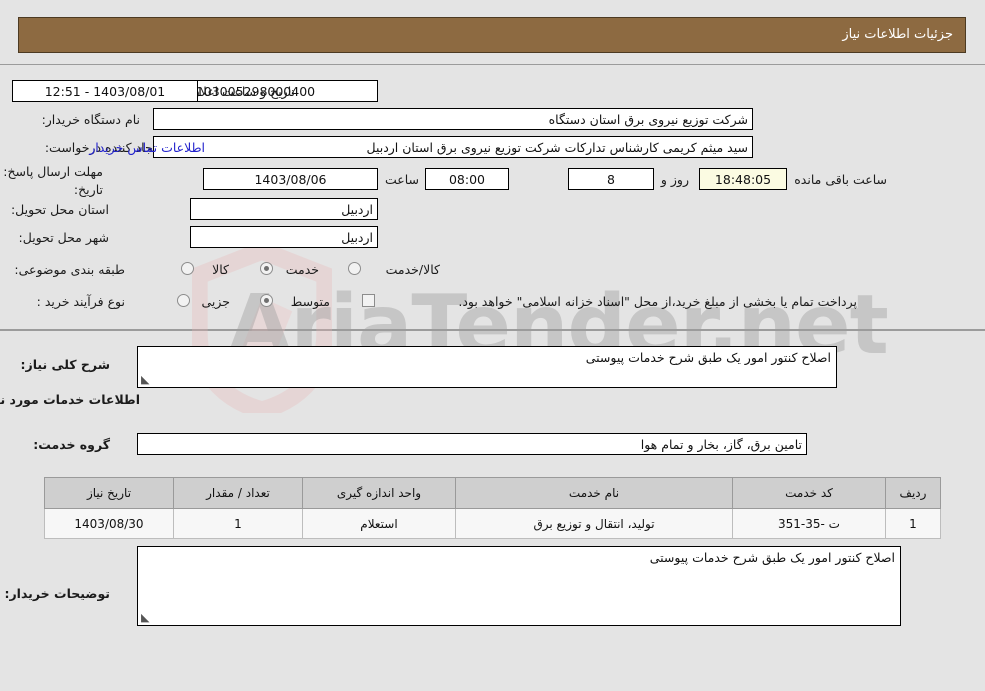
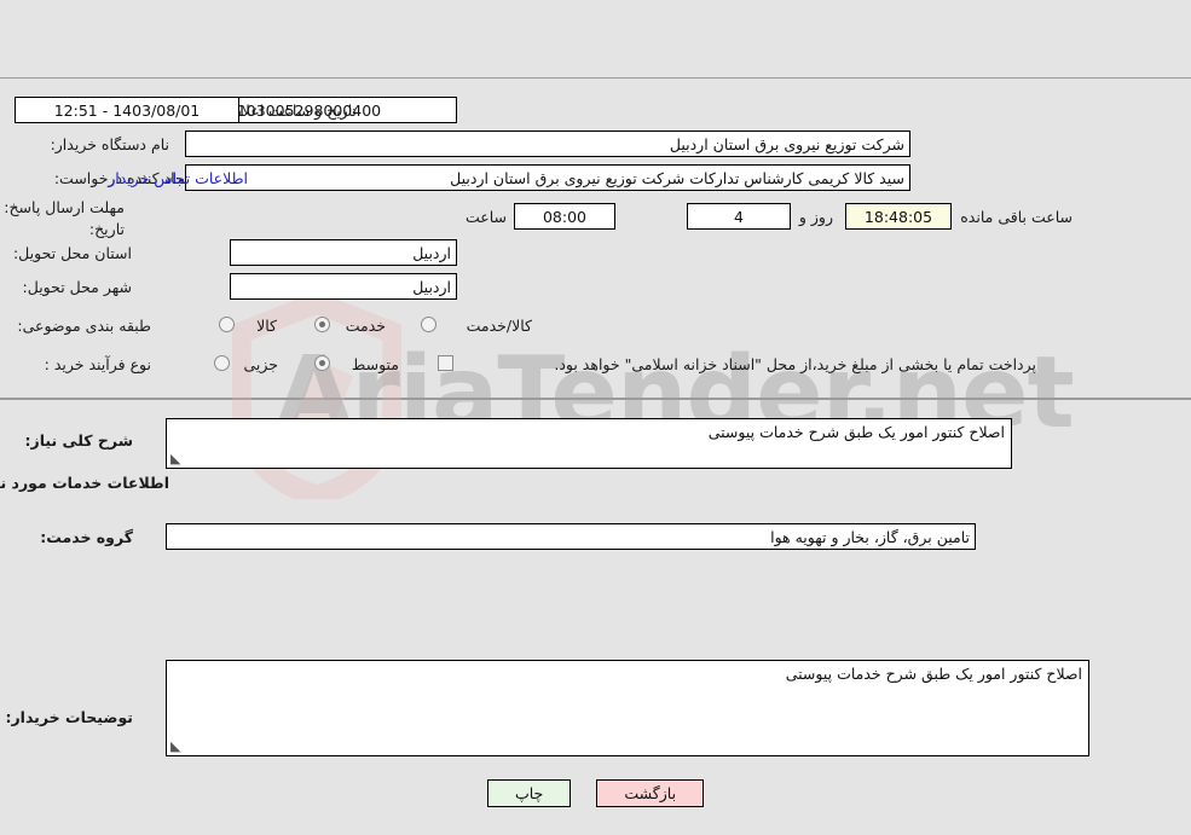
  AriaTender.net
- جزئیات اطلاعات نیاز
  103005298000400
  1403/08/01 - 12:51
  نام دستگاه خریدار:
- شرکت توزیع نیروی برق استان دستگاه
+ شرکت توزیع نیروی برق استان اردبیل
  جاد کننده درخواست:
- سید میثم کریمی کارشناس تدارکات شرکت توزیع نیروی برق استان اردبیل
+ سید کالا کریمی کارشناس تدارکات شرکت توزیع نیروی برق استان اردبیل
  اطلاعات تماس خریدار
  مهلت ارسال پاسخ:
  تاریخ:
- 1403/08/06
  ساعت
  08:00
- 8
+ 4
  روز و
  18:48:05
  ساعت باقی مانده
  استان محل تحویل:
  اردبیل
  شهر محل تحویل:
  اردبیل
  طبقه بندی موضوعی:
  کالا
  خدمت
  کالا/خدمت
  نوع فرآیند خرید :
  جزیی
  متوسط
  پرداخت تمام یا بخشی از مبلغ خرید،از محل "اسناد خزانه اسلامی" خواهد بود.
  شرح کلی نیاز:
  اصلاح کنتور امور یک طبق شرح خدمات پیوستی
  اطلاعات خدمات مورد ن
  گروه خدمت:
- تامین برق، گاز، بخار و تمام هوا
+ تامین برق، گاز، بخار و تهویه هوا
- ردیف	کد خدمت	نام خدمت	واحد اندازه گیری	تعداد / مقدار	تاریخ نیاز
- 1	ت -35-351	تولید، انتقال و توزیع برق	استعلام	1	1403/08/30
  توضیحات خریدار:
  اصلاح کنتور امور یک طبق شرح خدمات پیوستی
+ بازگشت چاپ
